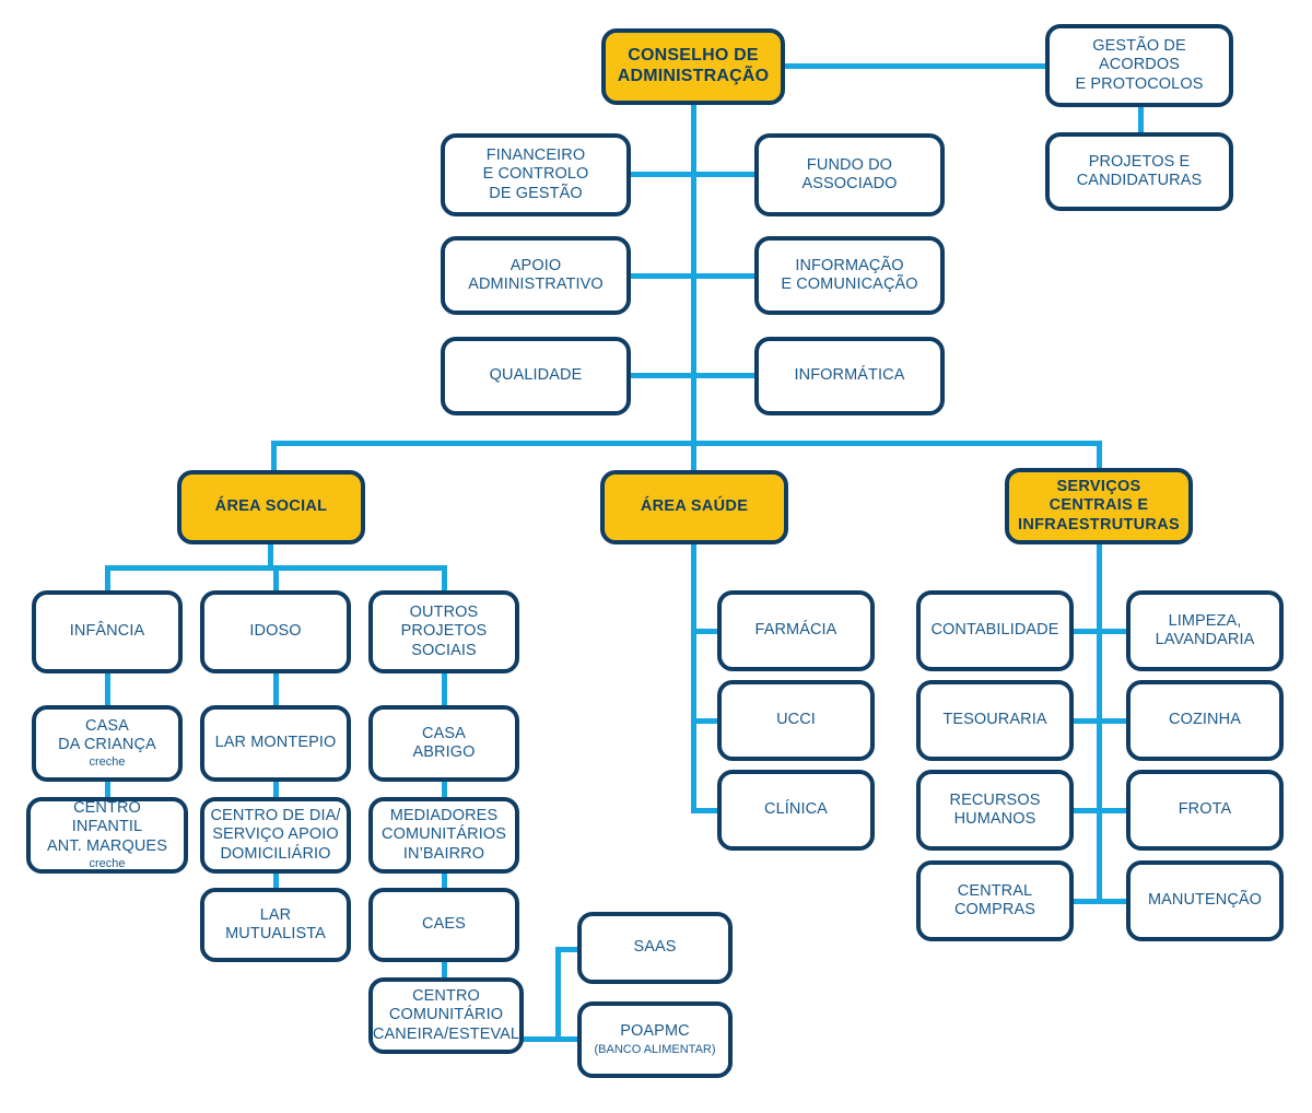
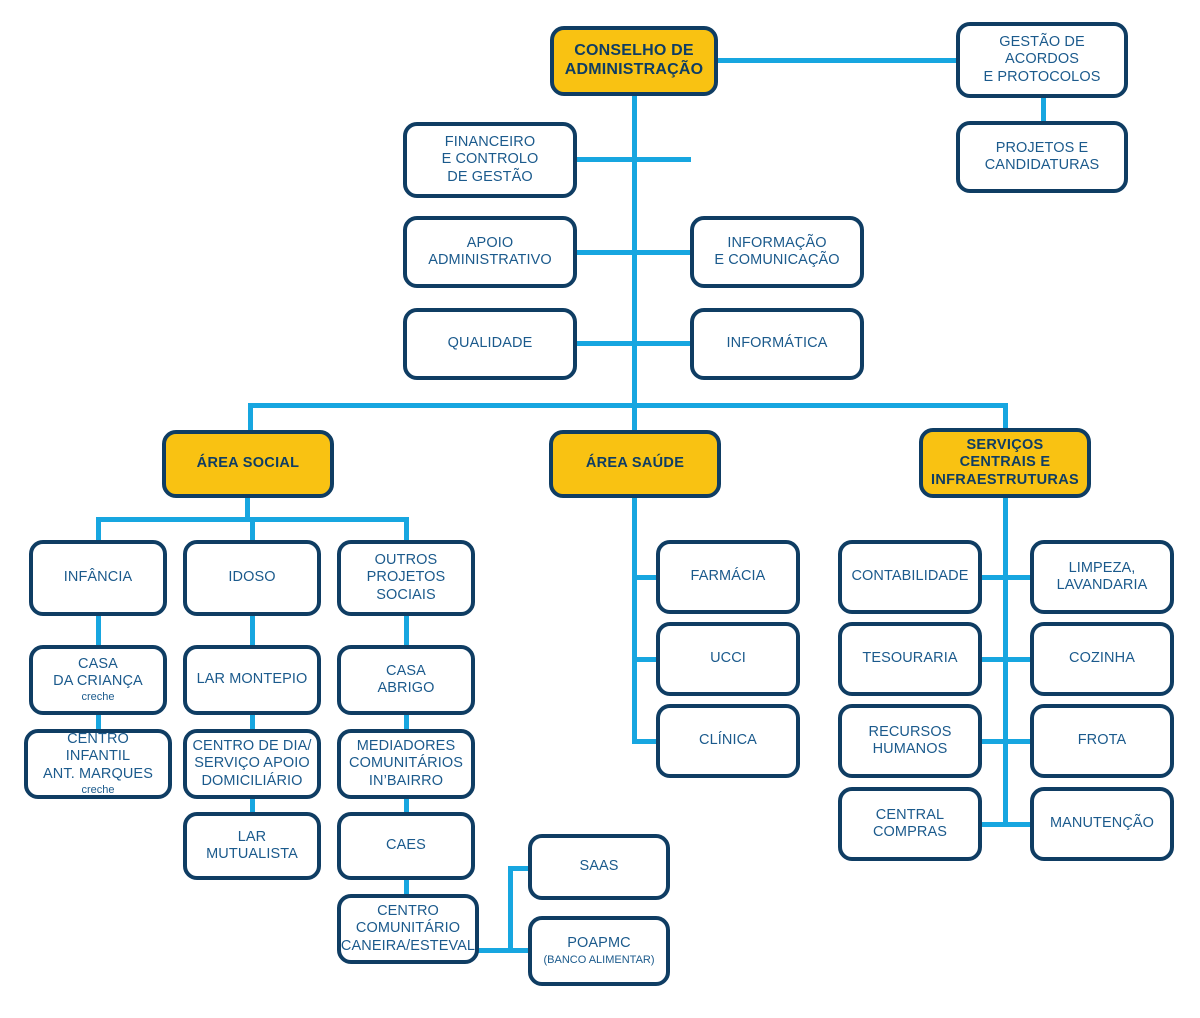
  CONSELHO DE
  ADMINISTRAÇÃO
  GESTÃO DE ACORDOS
  E PROTOCOLOS
  PROJETOS E
  CANDIDATURAS
  FINANCEIRO
  E CONTROLO
  DE GESTÃO
  APOIO
  ADMINISTRATIVO
  QUALIDADE
- FUNDO DO
- ASSOCIADO
  INFORMAÇÃO
  E COMUNICAÇÃO
  INFORMÁTICA
  ÁREA SOCIAL
  ÁREA SAÚDE
  SERVIÇOS
  CENTRAIS E
  INFRAESTRUTURAS
  INFÂNCIA
  CASA
  DA CRIANÇA
  creche
  CENTRO INFANTIL
  ANT. MARQUES
  creche
  IDOSO
  LAR MONTEPIO
  CENTRO DE DIA/
  SERVIÇO APOIO
  DOMICILIÁRIO
  LAR
  MUTUALISTA
  OUTROS
  PROJETOS
  SOCIAIS
  CASA
  ABRIGO
  MEDIADORES
  COMUNITÁRIOS
  IN’BAIRRO
  CAES
  CENTRO
  COMUNITÁRIO
  CANEIRA/ESTEVAL
  SAAS
  POAPMC
  (BANCO ALIMENTAR)
  FARMÁCIA
  UCCI
  CLÍNICA
  CONTABILIDADE
  TESOURARIA
  RECURSOS
  HUMANOS
  CENTRAL
  COMPRAS
  LIMPEZA,
  LAVANDARIA
  COZINHA
  FROTA
  MANUTENÇÃO
